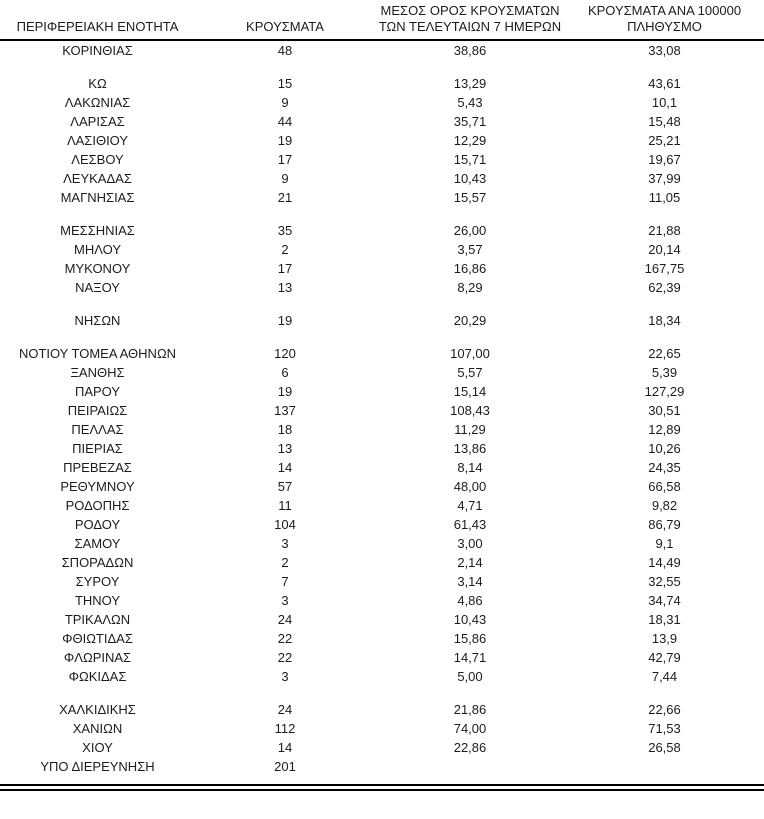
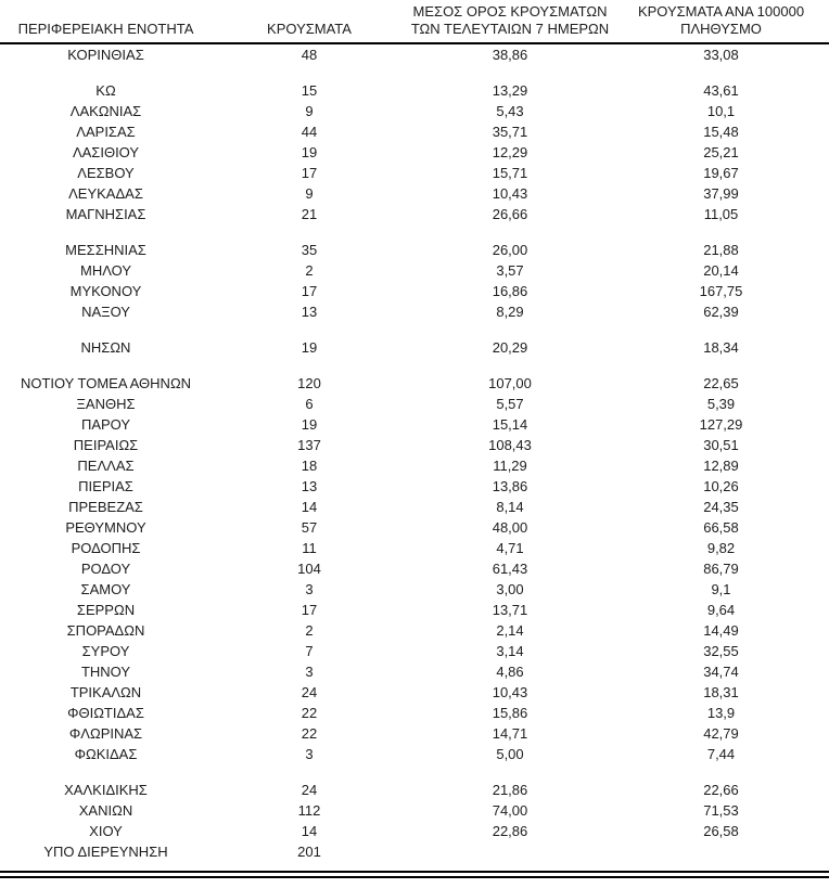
  ΠΕΡΙΦΕΡΕΙΑΚΗ ΕΝΟΤΗΤΑ	ΚΡΟΥΣΜΑΤΑ	ΜΕΣΟΣ ΟΡΟΣ ΚΡΟΥΣΜΑΤΩΝ ΤΩΝ ΤΕΛΕΥΤΑΙΩΝ 7 ΗΜΕΡΩΝ	ΚΡΟΥΣΜΑΤΑ ΑΝΑ 100000 ΠΛΗΘΥΣΜΟ
  ΚΟΡΙΝΘΙΑΣ	48	38,86	33,08
  ΚΩ	15	13,29	43,61
  ΛΑΚΩΝΙΑΣ	9	5,43	10,1
  ΛΑΡΙΣΑΣ	44	35,71	15,48
  ΛΑΣΙΘΙΟΥ	19	12,29	25,21
  ΛΕΣΒΟΥ	17	15,71	19,67
  ΛΕΥΚΑΔΑΣ	9	10,43	37,99
- ΜΑΓΝΗΣΙΑΣ	21	15,57	11,05
+ ΜΑΓΝΗΣΙΑΣ	21	26,66	11,05
  ΜΕΣΣΗΝΙΑΣ	35	26,00	21,88
  ΜΗΛΟΥ	2	3,57	20,14
  ΜΥΚΟΝΟΥ	17	16,86	167,75
  ΝΑΞΟΥ	13	8,29	62,39
  ΝΗΣΩΝ	19	20,29	18,34
  ΝΟΤΙΟΥ ΤΟΜΕΑ ΑΘΗΝΩΝ	120	107,00	22,65
  ΞΑΝΘΗΣ	6	5,57	5,39
  ΠΑΡΟΥ	19	15,14	127,29
  ΠΕΙΡΑΙΩΣ	137	108,43	30,51
  ΠΕΛΛΑΣ	18	11,29	12,89
  ΠΙΕΡΙΑΣ	13	13,86	10,26
  ΠΡΕΒΕΖΑΣ	14	8,14	24,35
  ΡΕΘΥΜΝΟΥ	57	48,00	66,58
  ΡΟΔΟΠΗΣ	11	4,71	9,82
  ΡΟΔΟΥ	104	61,43	86,79
  ΣΑΜΟΥ	3	3,00	9,1
+ ΣΕΡΡΩΝ	17	13,71	9,64
  ΣΠΟΡΑΔΩΝ	2	2,14	14,49
  ΣΥΡΟΥ	7	3,14	32,55
  ΤΗΝΟΥ	3	4,86	34,74
  ΤΡΙΚΑΛΩΝ	24	10,43	18,31
  ΦΘΙΩΤΙΔΑΣ	22	15,86	13,9
  ΦΛΩΡΙΝΑΣ	22	14,71	42,79
  ΦΩΚΙΔΑΣ	3	5,00	7,44
  ΧΑΛΚΙΔΙΚΗΣ	24	21,86	22,66
  ΧΑΝΙΩΝ	112	74,00	71,53
  ΧΙΟΥ	14	22,86	26,58
  ΥΠΟ ΔΙΕΡΕΥΝΗΣΗ	201
